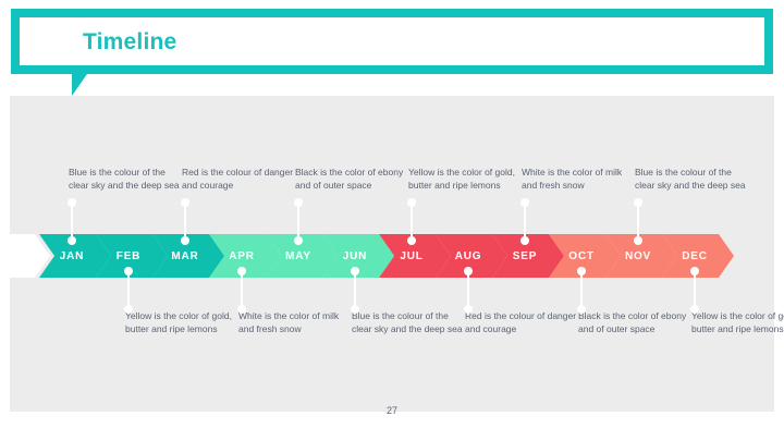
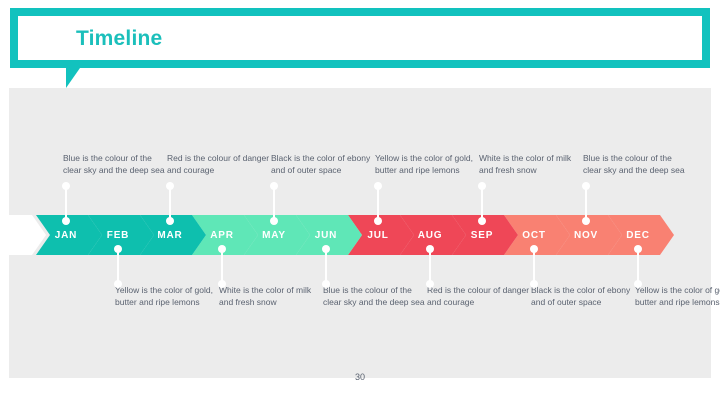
  Timeline
  JAN
  FEB
  MAR
  APR
  MAY
  JUN
  JUL
  AUG
  SEP
  OCT
  NOV
  DEC
  Blue is the colour of the clear sky and the deep sea
  Yellow is the color of gold, butter and ripe lemons
  Red is the colour of danger and courage
  White is the color of milk and fresh snow
  Black is the color of ebony and of outer space
  Blue is the colour of the clear sky and the deep sea
  Yellow is the color of gold, butter and ripe lemons
  Red is the colour of danger and courage
  White is the color of milk and fresh snow
  Black is the color of ebony and of outer space
  Blue is the colour of the clear sky and the deep sea
  Yellow is the color of g butter and ripe lemons
- 27
+ 30
